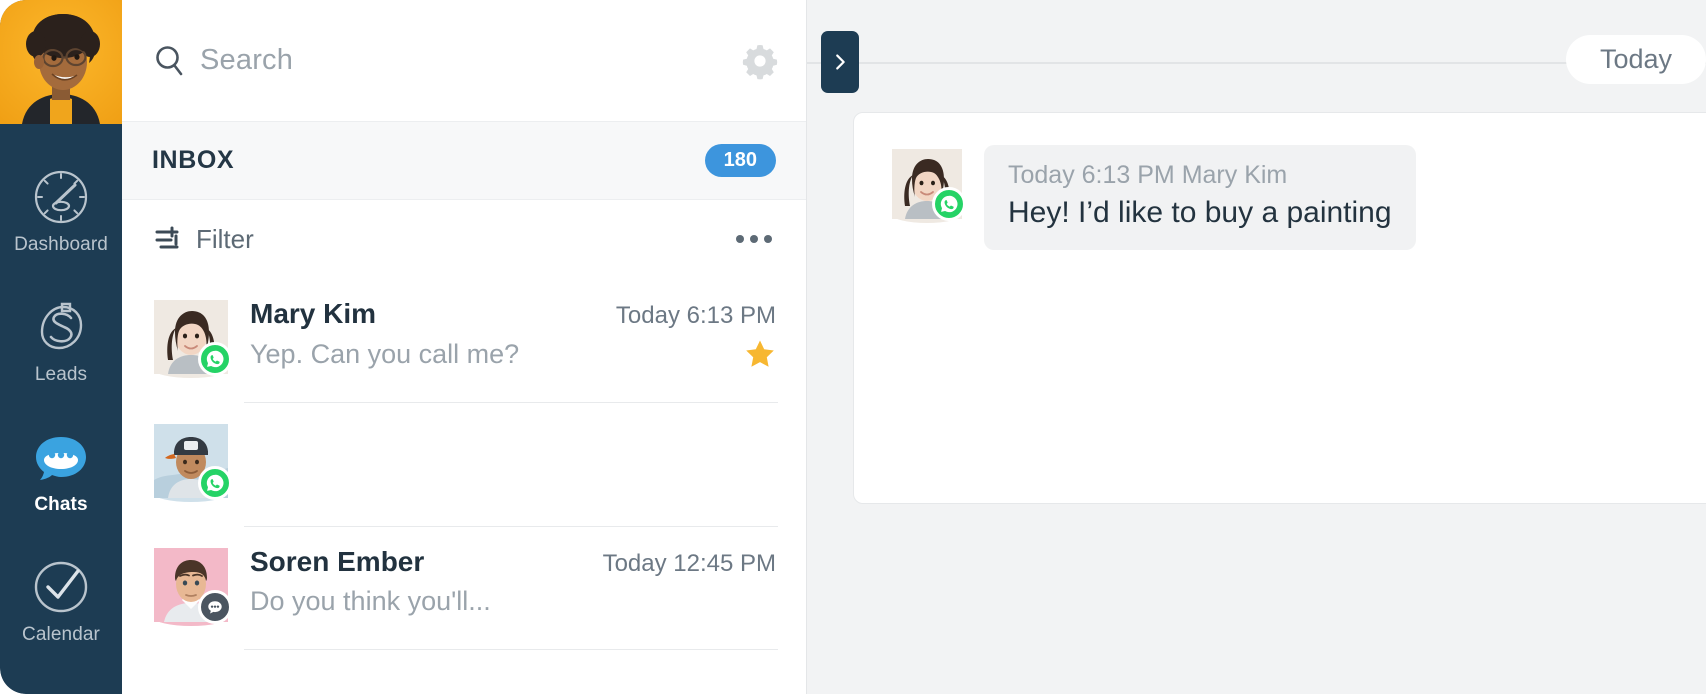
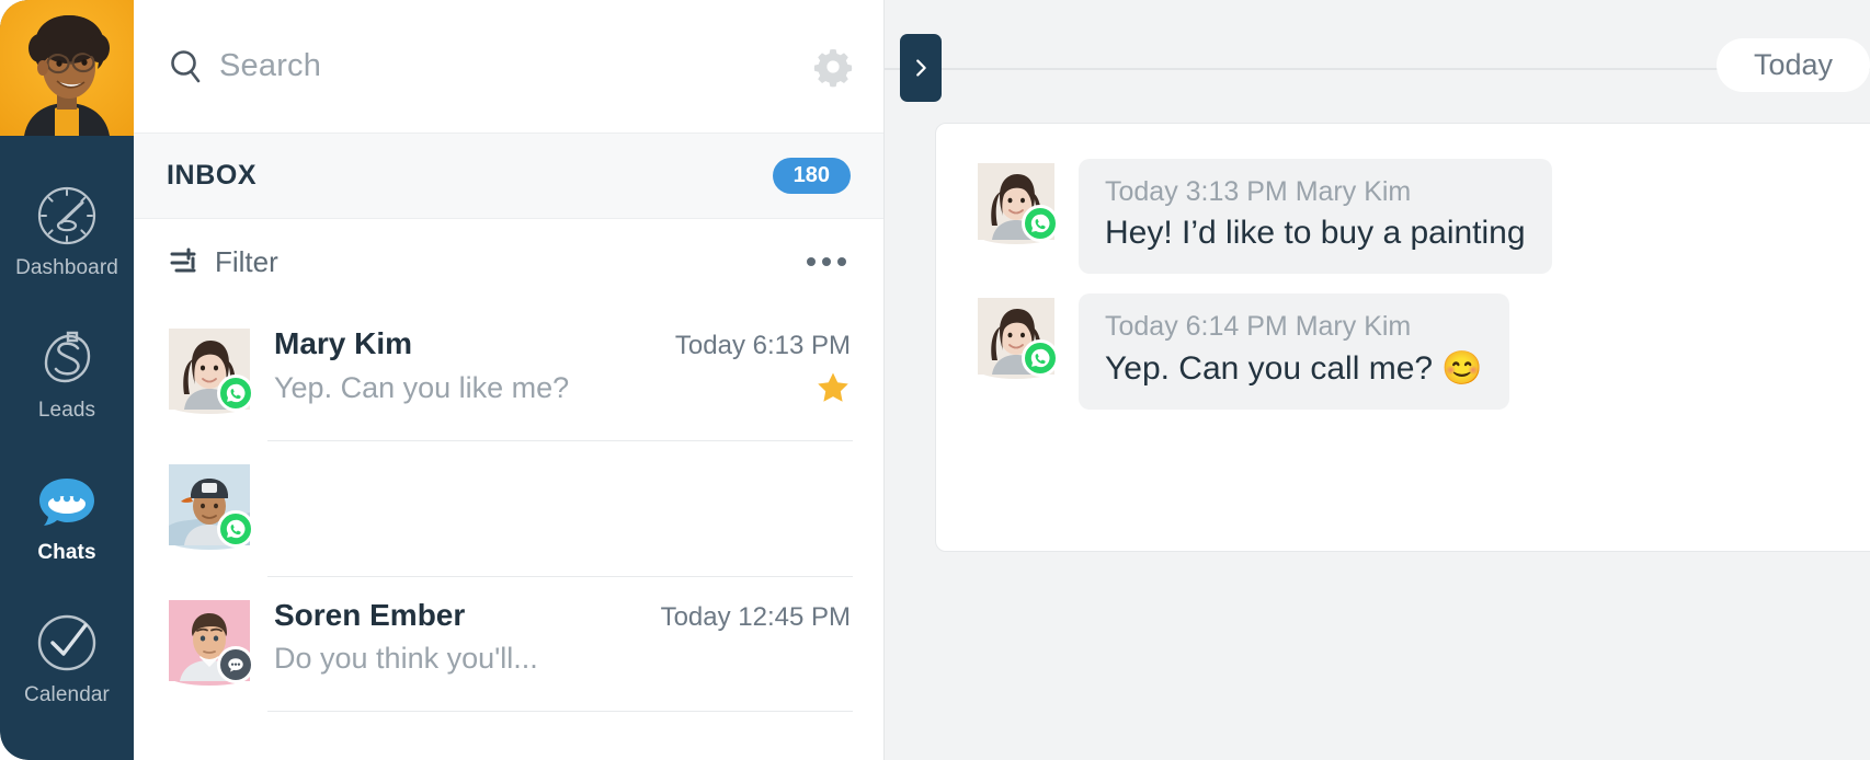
  Dashboard
  Leads
  Chats
  Calendar
  Search
  INBOX
  180
  Filter
  Mary Kim
  Today 6:13 PM
- Yep. Can you call me?
+ Yep. Can you like me?
  Soren Ember
  Today 12:45 PM
  Do you think you'll...
  Today
- Today 6:13 PM Mary Kim
+ Today 3:13 PM Mary Kim
  Hey! I’d like to buy a painting
+ Today 6:14 PM Mary Kim
+ Yep. Can you call me? 😊
